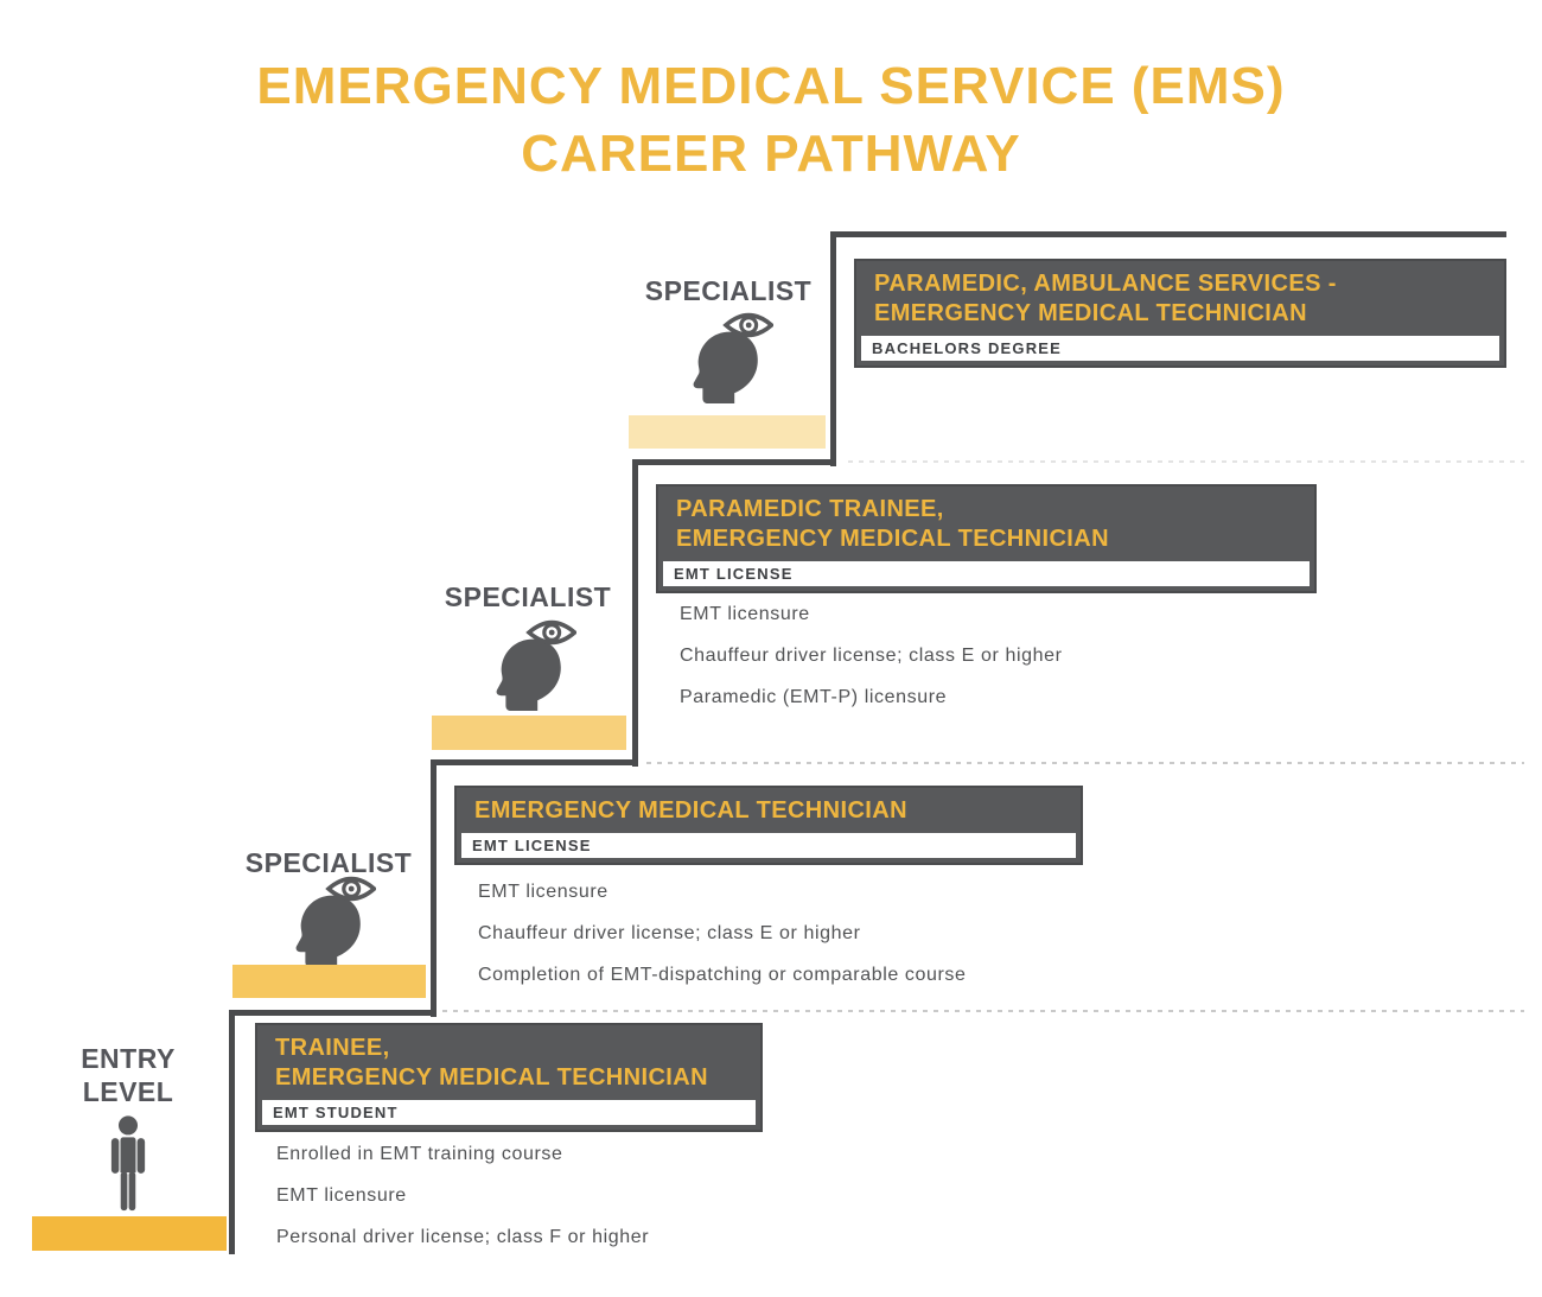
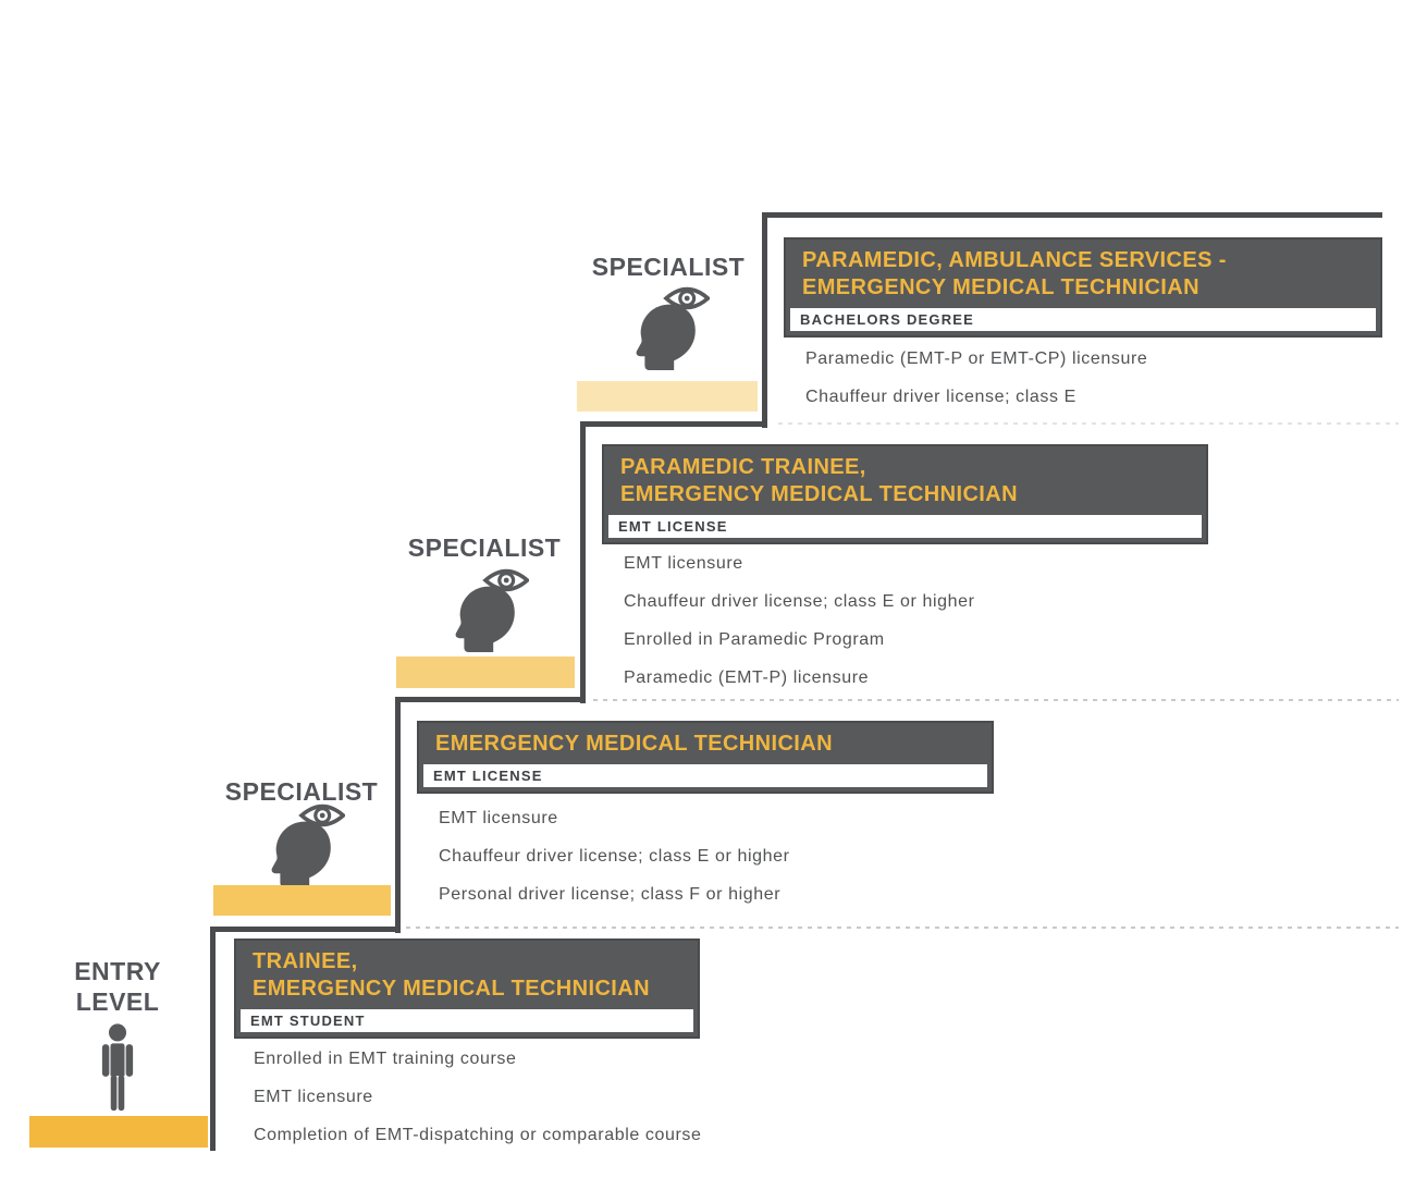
- EMERGENCY MEDICAL SERVICE (EMS)
- CAREER PATHWAY
  SPECIALIST
  PARAMEDIC, AMBULANCE SERVICES -
  EMERGENCY MEDICAL TECHNICIAN
  BACHELORS DEGREE
+ Paramedic (EMT-P or EMT-CP) licensure
+ Chauffeur driver license; class E
  SPECIALIST
  PARAMEDIC TRAINEE,
  EMERGENCY MEDICAL TECHNICIAN
  EMT LICENSE
  EMT licensure
  Chauffeur driver license; class E or higher
+ Enrolled in Paramedic Program
  Paramedic (EMT-P) licensure
  SPECIALIST
  EMERGENCY MEDICAL TECHNICIAN
  EMT LICENSE
  EMT licensure
  Chauffeur driver license; class E or higher
- Completion of EMT-dispatching or comparable course
+ Personal driver license; class F or higher
  ENTRY
  LEVEL
  TRAINEE,
  EMERGENCY MEDICAL TECHNICIAN
  EMT STUDENT
  Enrolled in EMT training course
  EMT licensure
- Personal driver license; class F or higher
+ Completion of EMT-dispatching or comparable course
